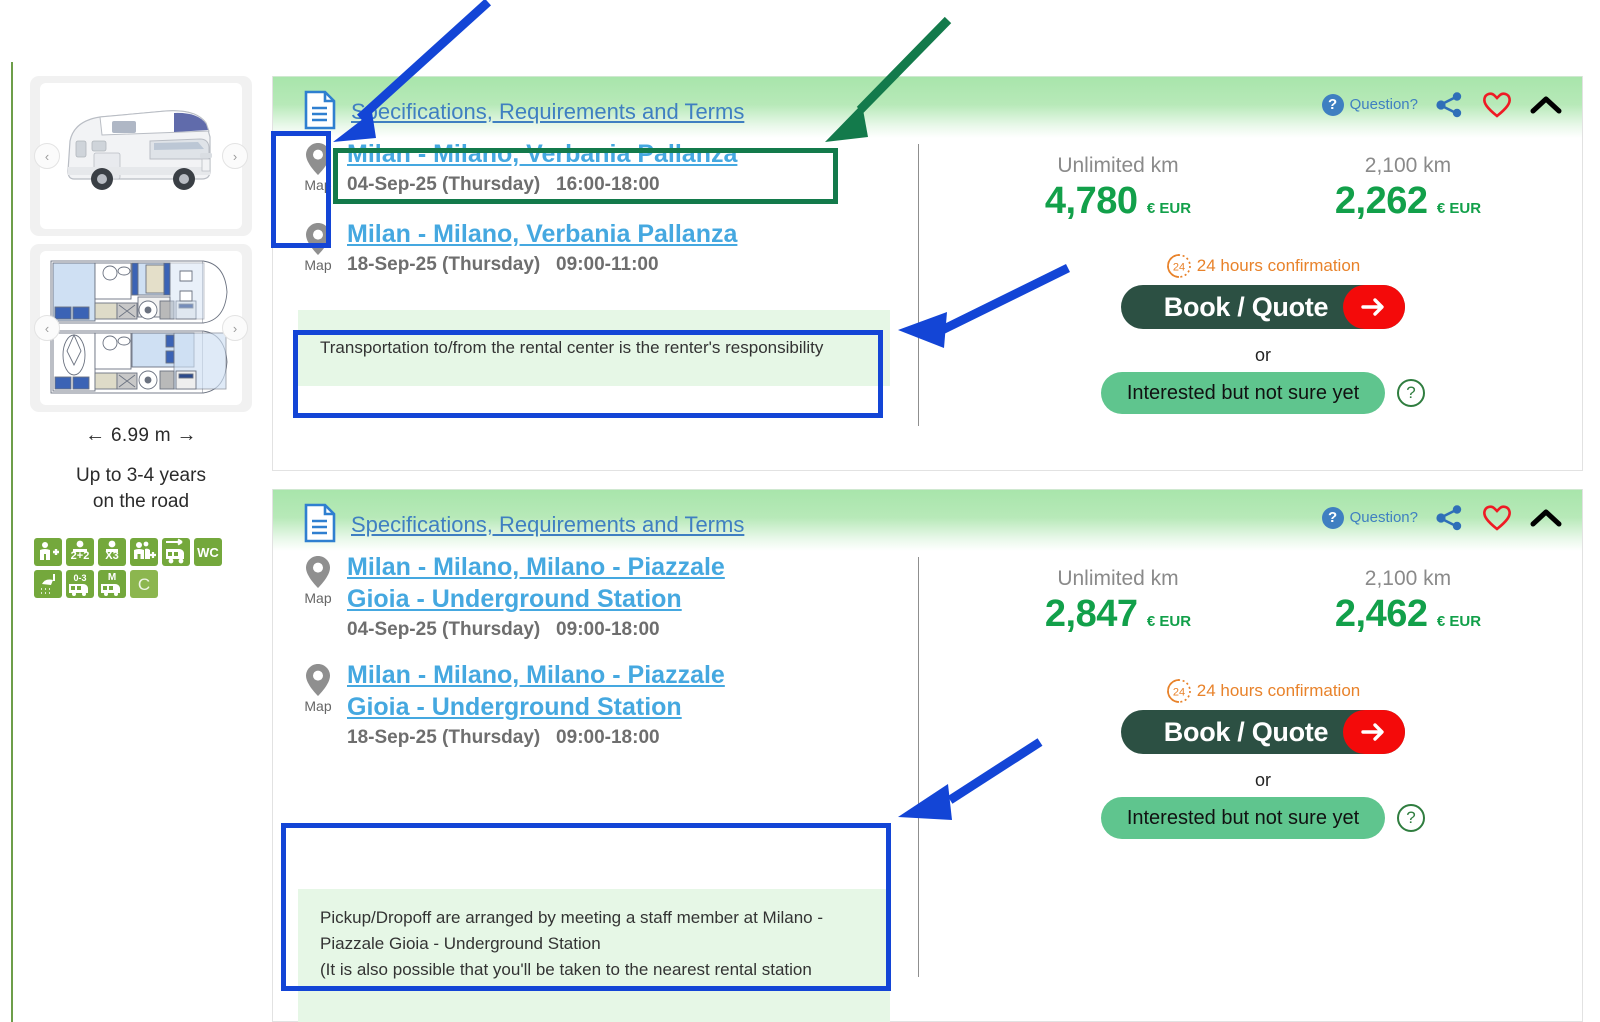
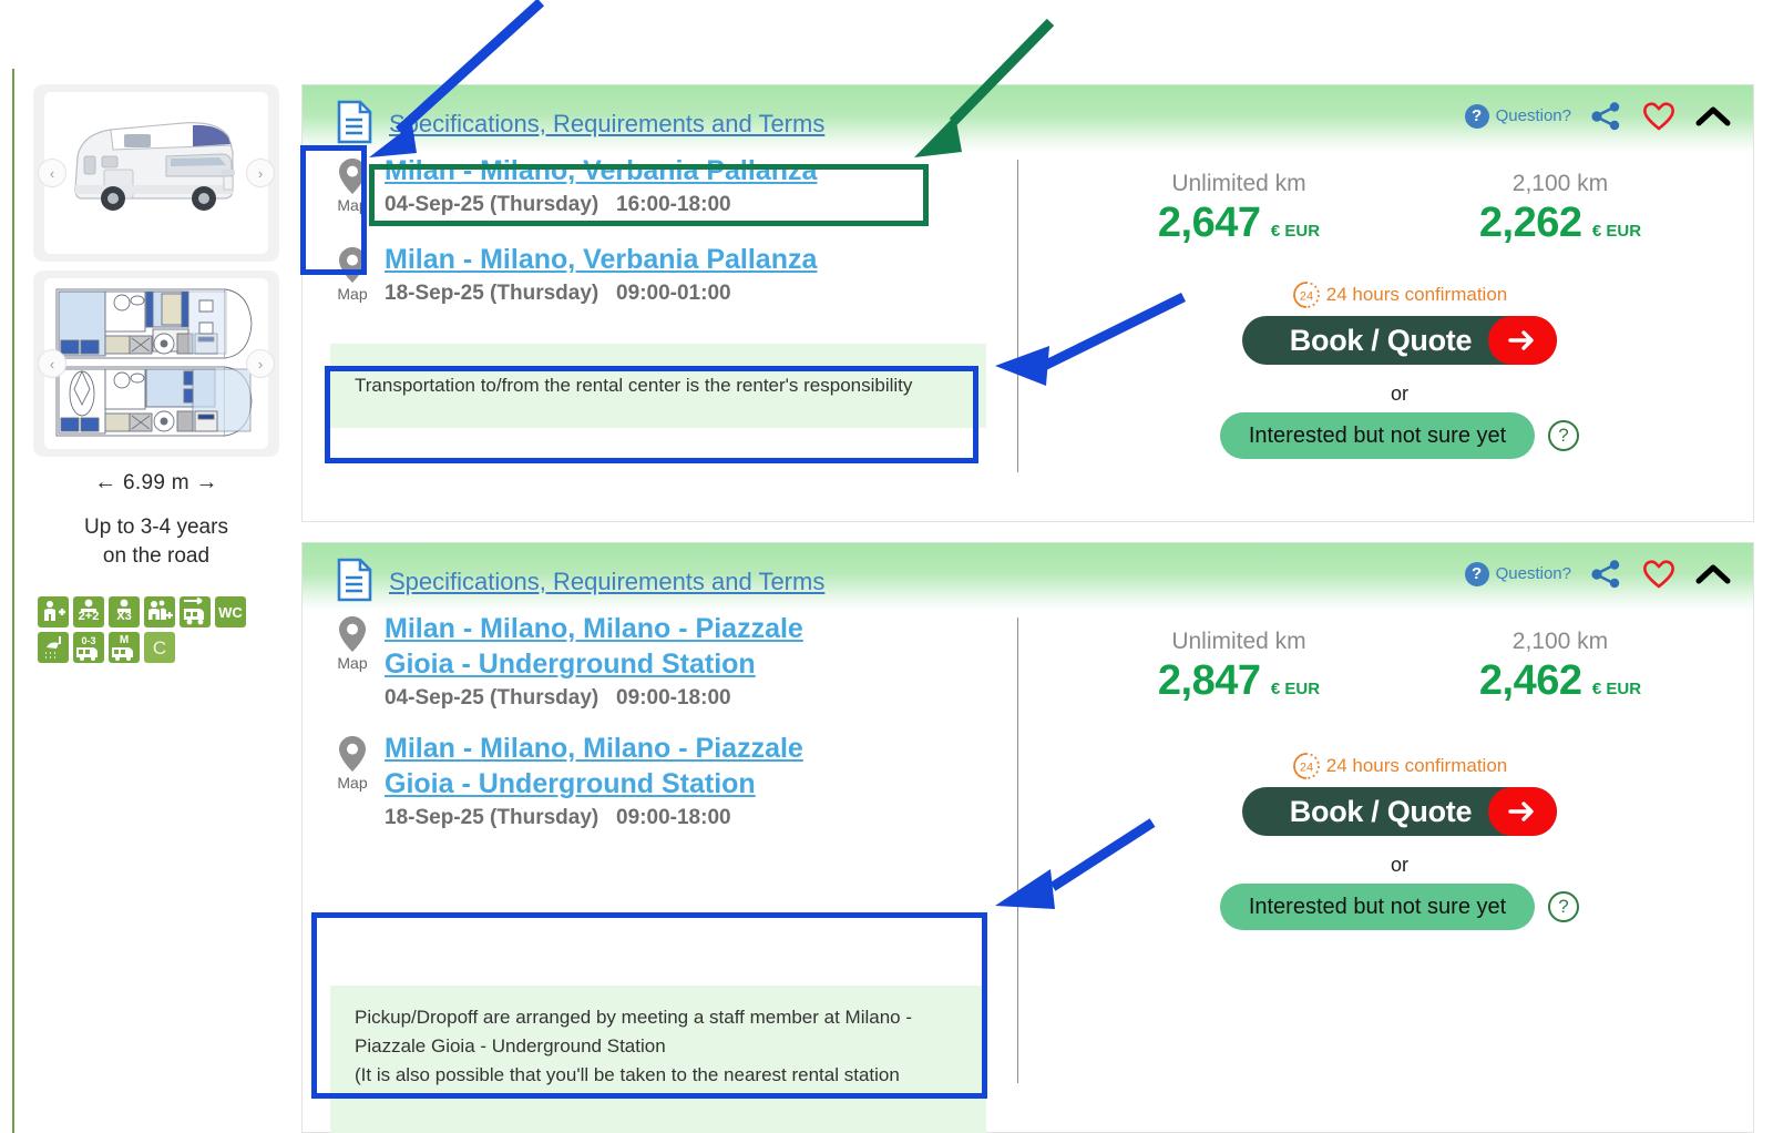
  ‹
  ›
  ‹
  ›
  ← 6.99 m →
  Up to 3-4 years
  on the road
  2+2
  X3
  WC
  0-3
  M
  C
  Secifications, Requirements and Terms
  ?
  Question?
  Map
  Milan - Milano, Verbania Pallanza
  04-Sep-25 (Thursday) 16:00-18:00
  Map
  Milan - Milano, Verbania Pallanza
- 18-Sep-25 (Thursday) 09:00-11:00
+ 18-Sep-25 (Thursday) 09:00-01:00
  Transportation to/from the rental center is the renter's responsibility
  Unlimited km
- 4,780 € EUR
+ 2,647 € EUR
  2,100 km
  2,262 € EUR
  24
  24 hours confirmation
  Book / Quote
  or
  Interested but not sure yet
  ?
  Specifications, Requirements and Terms
  ?
  Question?
  Map
  Milan - Milano, Milano - Piazzale
  Gioia - Underground Station
  04-Sep-25 (Thursday) 09:00-18:00
  Map
  Milan - Milano, Milano - Piazzale
  Gioia - Underground Station
  18-Sep-25 (Thursday) 09:00-18:00
  Pickup/Dropoff are arranged by meeting a staff member at Milano -
  Piazzale Gioia - Underground Station
  (It is also possible that you'll be taken to the nearest rental station
  Unlimited km
  2,847 € EUR
  2,100 km
  2,462 € EUR
  24
  24 hours confirmation
  Book / Quote
  or
  Interested but not sure yet
  ?
